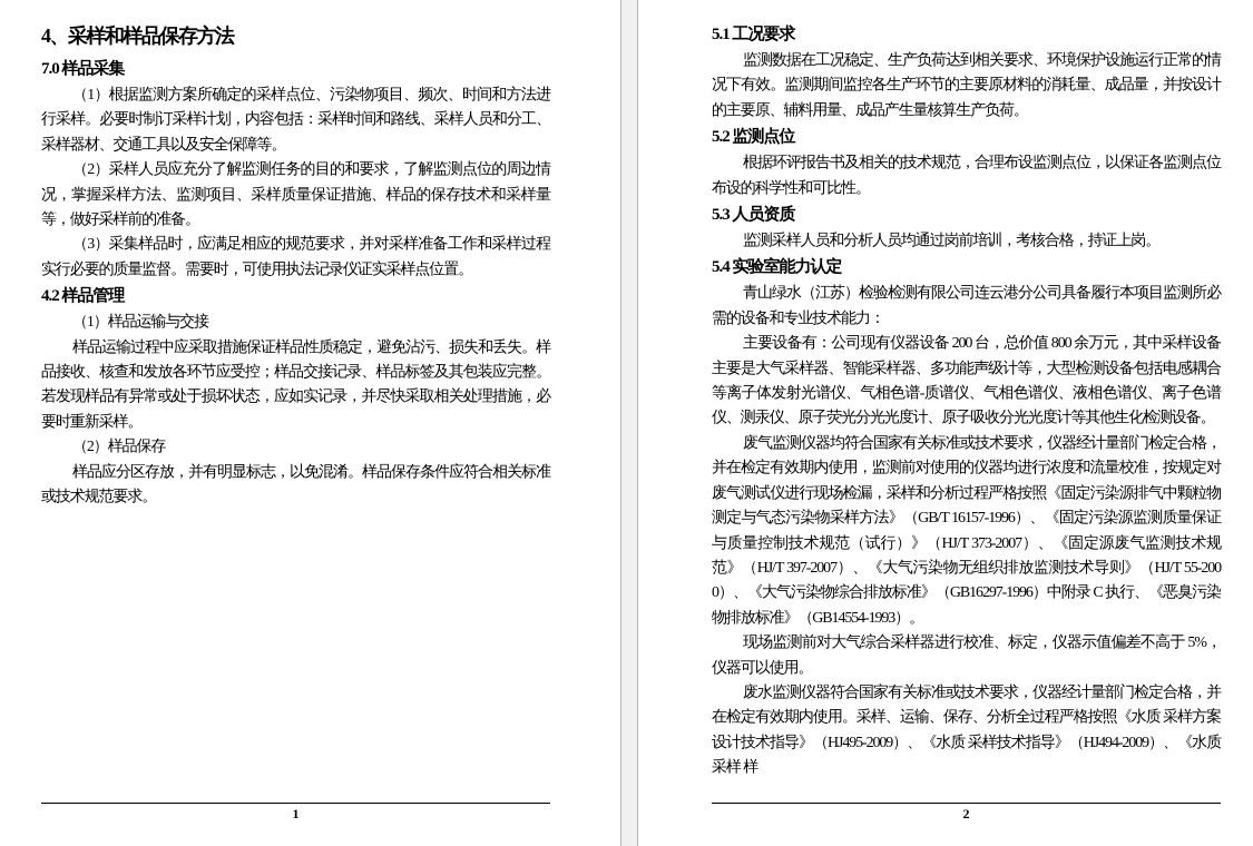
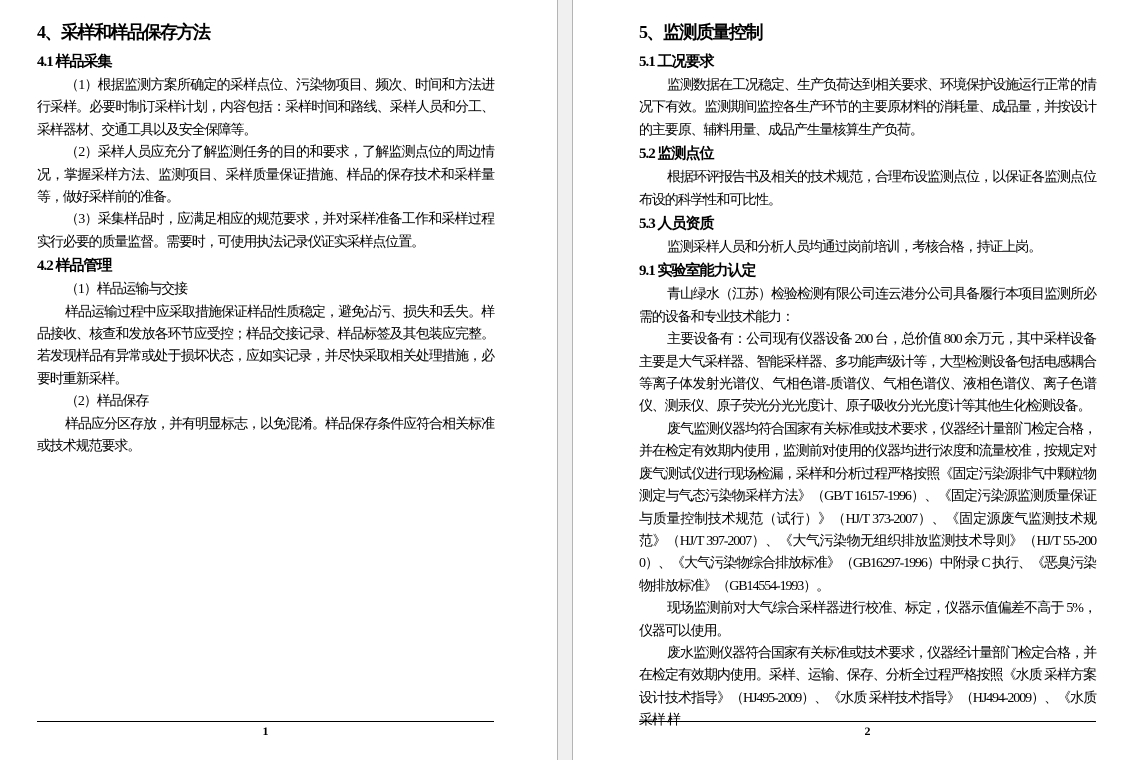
  4、采样和样品保存方法
- 7.0 样品采集
+ 4.1 样品采集
  （1）根据监测方案所确定的采样点位、污染物项目、频次、时间和方法进行采样。必要时制订采样计划，内容包括：采样时间和路线、采样人员和分工、采样器材、交通工具以及安全保障等。
  （2）采样人员应充分了解监测任务的目的和要求，了解监测点位的周边情况，掌握采样方法、监测项目、采样质量保证措施、样品的保存技术和采样量等，做好采样前的准备。
  （3）采集样品时，应满足相应的规范要求，并对采样准备工作和采样过程实行必要的质量监督。需要时，可使用执法记录仪证实采样点位置。
  4.2 样品管理
  （1）样品运输与交接
  样品运输过程中应采取措施保证样品性质稳定，避免沾污、损失和丢失。样品接收、核查和发放各环节应受控；样品交接记录、样品标签及其包装应完整。若发现样品有异常或处于损坏状态，应如实记录，并尽快采取相关处理措施，必要时重新采样。
  （2）样品保存
  样品应分区存放，并有明显标志，以免混淆。样品保存条件应符合相关标准或技术规范要求。
  1
+ 5、监测质量控制
  5.1 工况要求
  监测数据在工况稳定、生产负荷达到相关要求、环境保护设施运行正常的情况下有效。监测期间监控各生产环节的主要原材料的消耗量、成品量，并按设计的主要原、辅料用量、成品产生量核算生产负荷。
  5.2 监测点位
  根据环评报告书及相关的技术规范，合理布设监测点位，以保证各监测点位布设的科学性和可比性。
  5.3 人员资质
  监测采样人员和分析人员均通过岗前培训，考核合格，持证上岗。
- 5.4 实验室能力认定
+ 9.1 实验室能力认定
  青山绿水（江苏）检验检测有限公司连云港分公司具备履行本项目监测所必需的设备和专业技术能力：
  主要设备有：公司现有仪器设备 200 台，总价值 800 余万元，其中采样设备主要是大气采样器、智能采样器、多功能声级计等，大型检测设备包括电感耦合等离子体发射光谱仪、气相色谱-质谱仪、气相色谱仪、液相色谱仪、离子色谱仪、测汞仪、原子荧光分光光度计、原子吸收分光光度计等其他生化检测设备。
  废气监测仪器均符合国家有关标准或技术要求，仪器经计量部门检定合格，并在检定有效期内使用，监测前对使用的仪器均进行浓度和流量校准，按规定对废气测试仪进行现场检漏，采样和分析过程严格按照《固定污染源排气中颗粒物测定与气态污染物采样方法》（GB/T 16157-1996）、《固定污染源监测质量保证与质量控制技术规范（试行）》（HJ/T 373-2007）、《固定源废气监测技术规范》（HJ/T 397-2007）、《大气污染物无组织排放监测技术导则》（HJ/T 55-2000）、《大气污染物综合排放标准》（GB16297-1996）中附录 C 执行、《恶臭污染物排放标准》（GB14554-1993）。
  现场监测前对大气综合采样器进行校准、标定，仪器示值偏差不高于 5%，仪器可以使用。
  废水监测仪器符合国家有关标准或技术要求，仪器经计量部门检定合格，并在检定有效期内使用。采样、运输、保存、分析全过程严格按照《水质 采样方案设计技术指导》（HJ495-2009）、《水质 采样技术指导》（HJ494-2009）、《水质采样 样
  2
